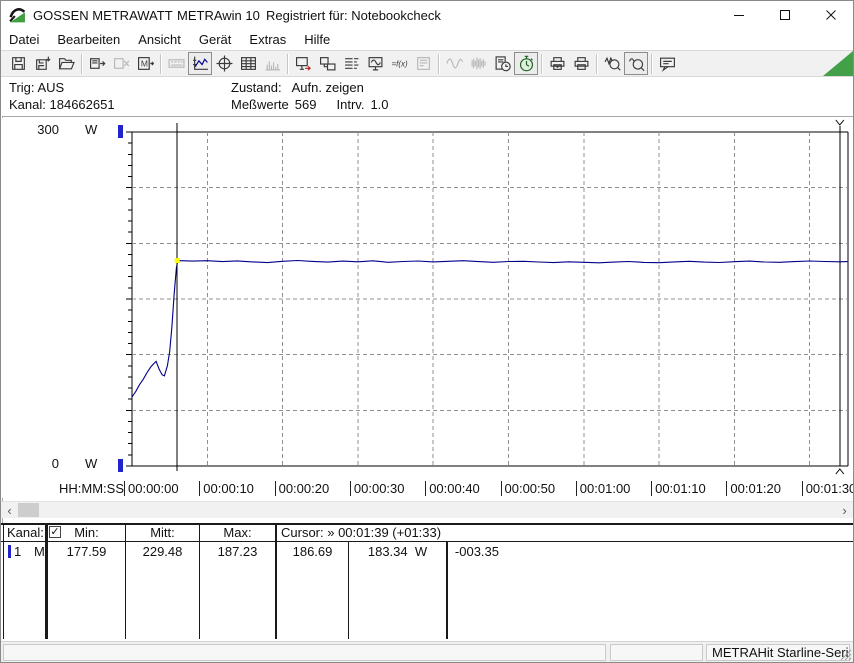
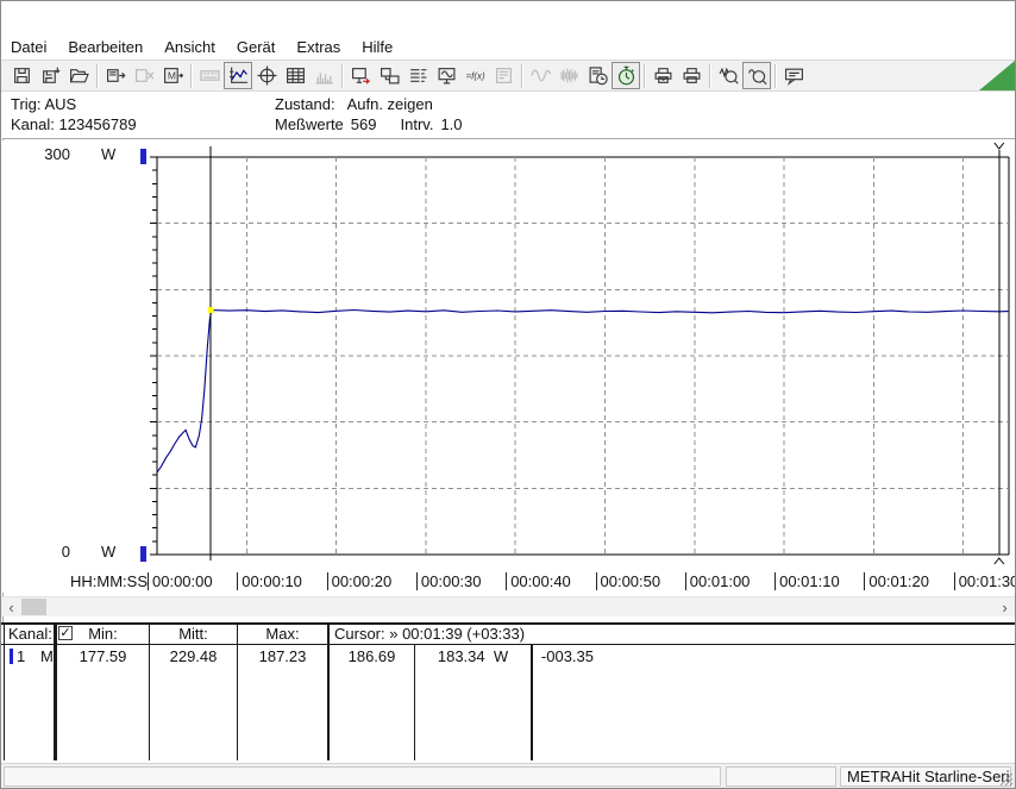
- GOSSEN METRAWATT
- METRAwin 10
- Registriert für: Notebookcheck
  Datei
  Bearbeiten
  Ansicht
  Gerät
  Extras
  Hilfe
  M
  =f(x)
  Trig: AUS
- Kanal: 184662651
+ Kanal: 123456789
  Zustand:
  Aufn. zeigen
  Meßwerte
  569
  Intrv.
  1.0
  300
  W
  0
  W
  HH:MM:SS
  00:00:00
  00:00:10
  00:00:20
  00:00:30
  00:00:40
  00:00:50
  00:01:00
  00:01:10
  00:01:20
  00:01:30
  ‹
  ›
  Kanal:
  ✓
  Min:
  Mitt:
  Max:
- Cursor: » 00:01:39 (+01:33)
+ Cursor: » 00:01:39 (+03:33)
  1
  M
  177.59
  229.48
  187.23
  186.69
  183.34 W
  -003.35
  METRAHit Starline-Seri
